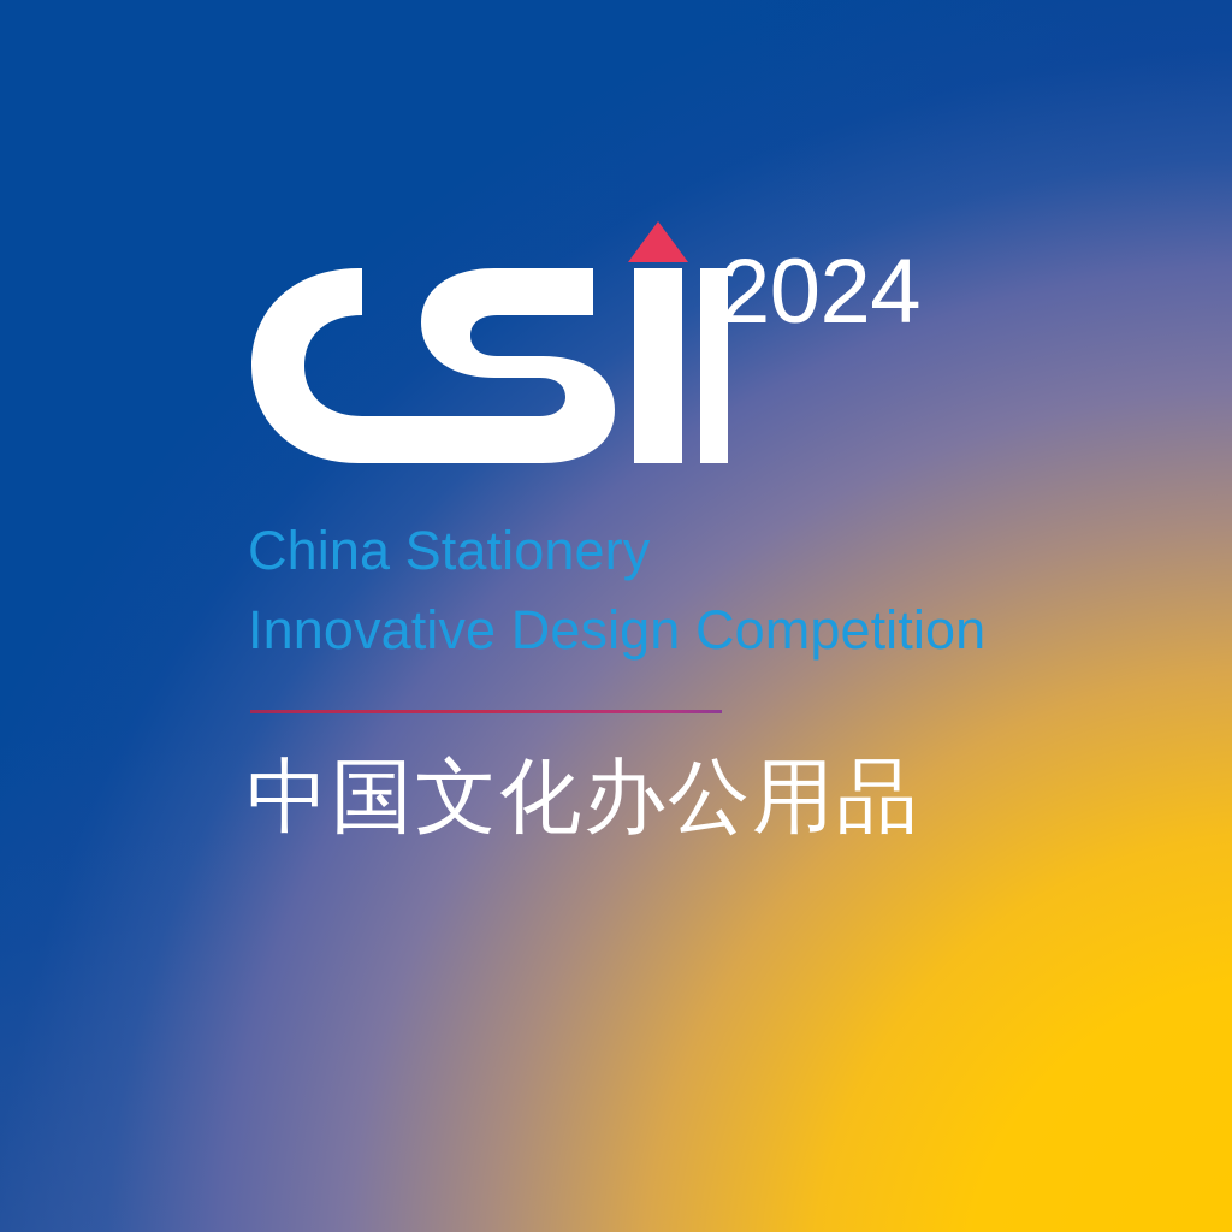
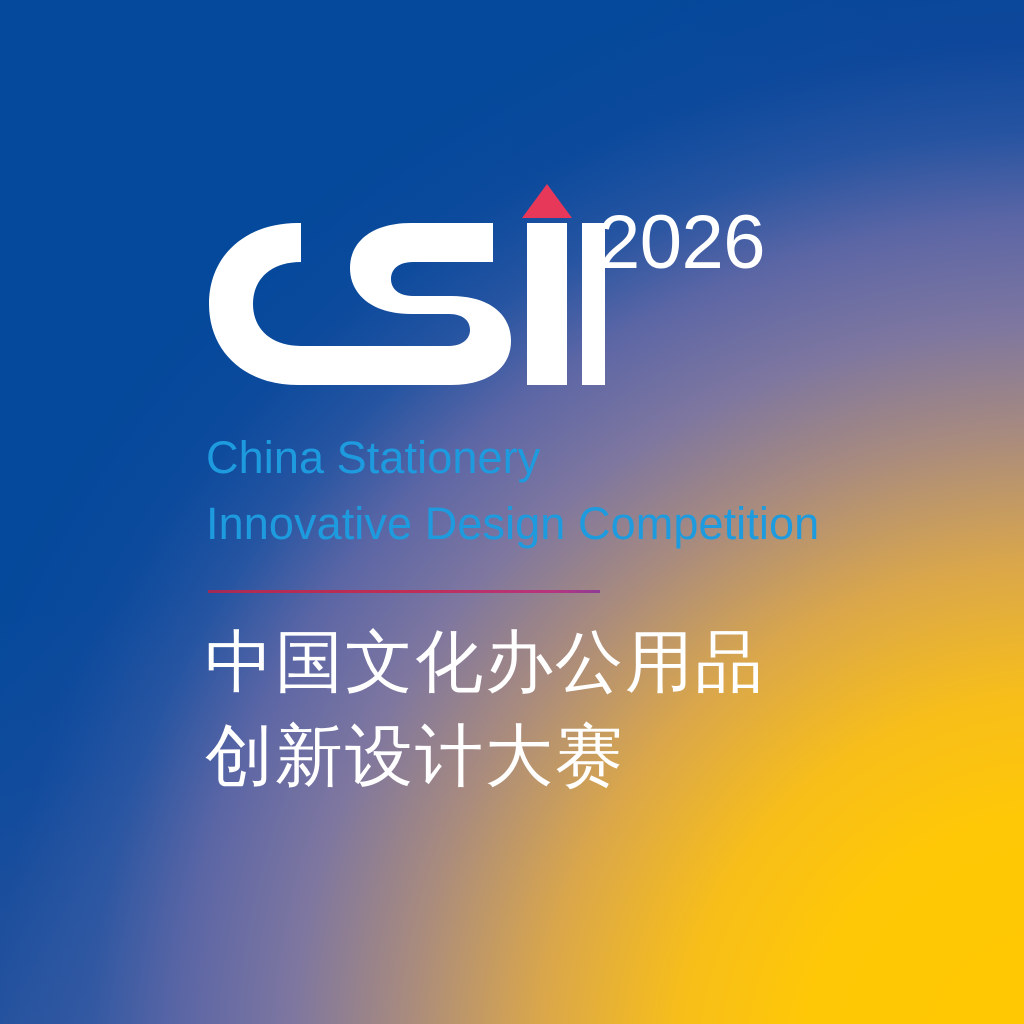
- 2024
+ 2026
  China Stationery
  Innovative Design Competition
  中国文化办公用品
+ 创新设计大赛
